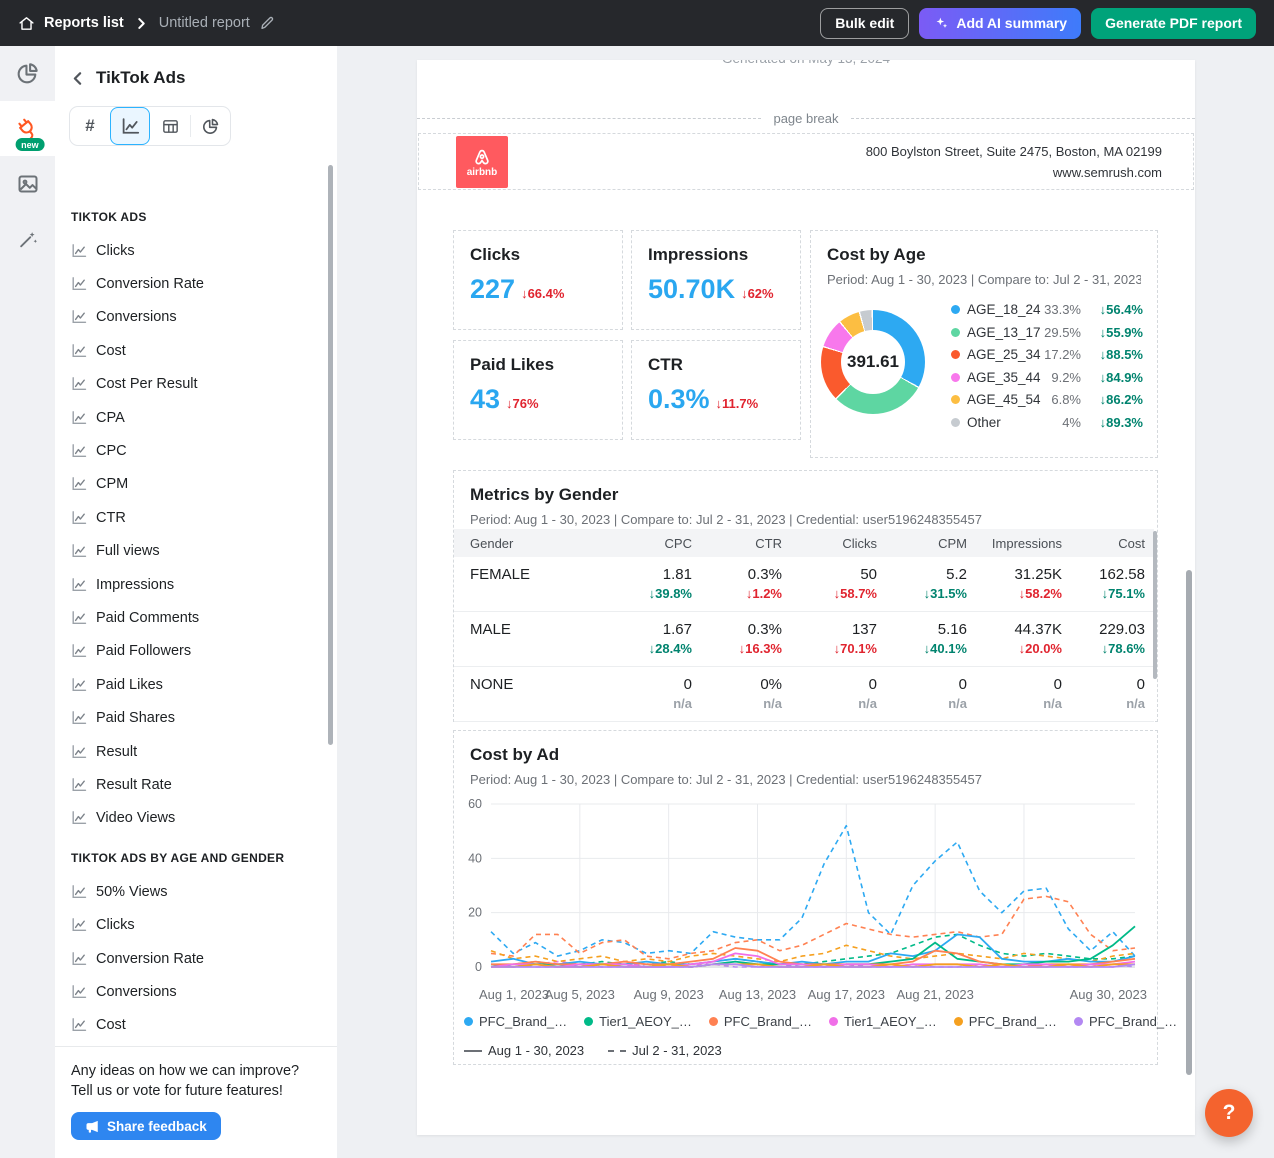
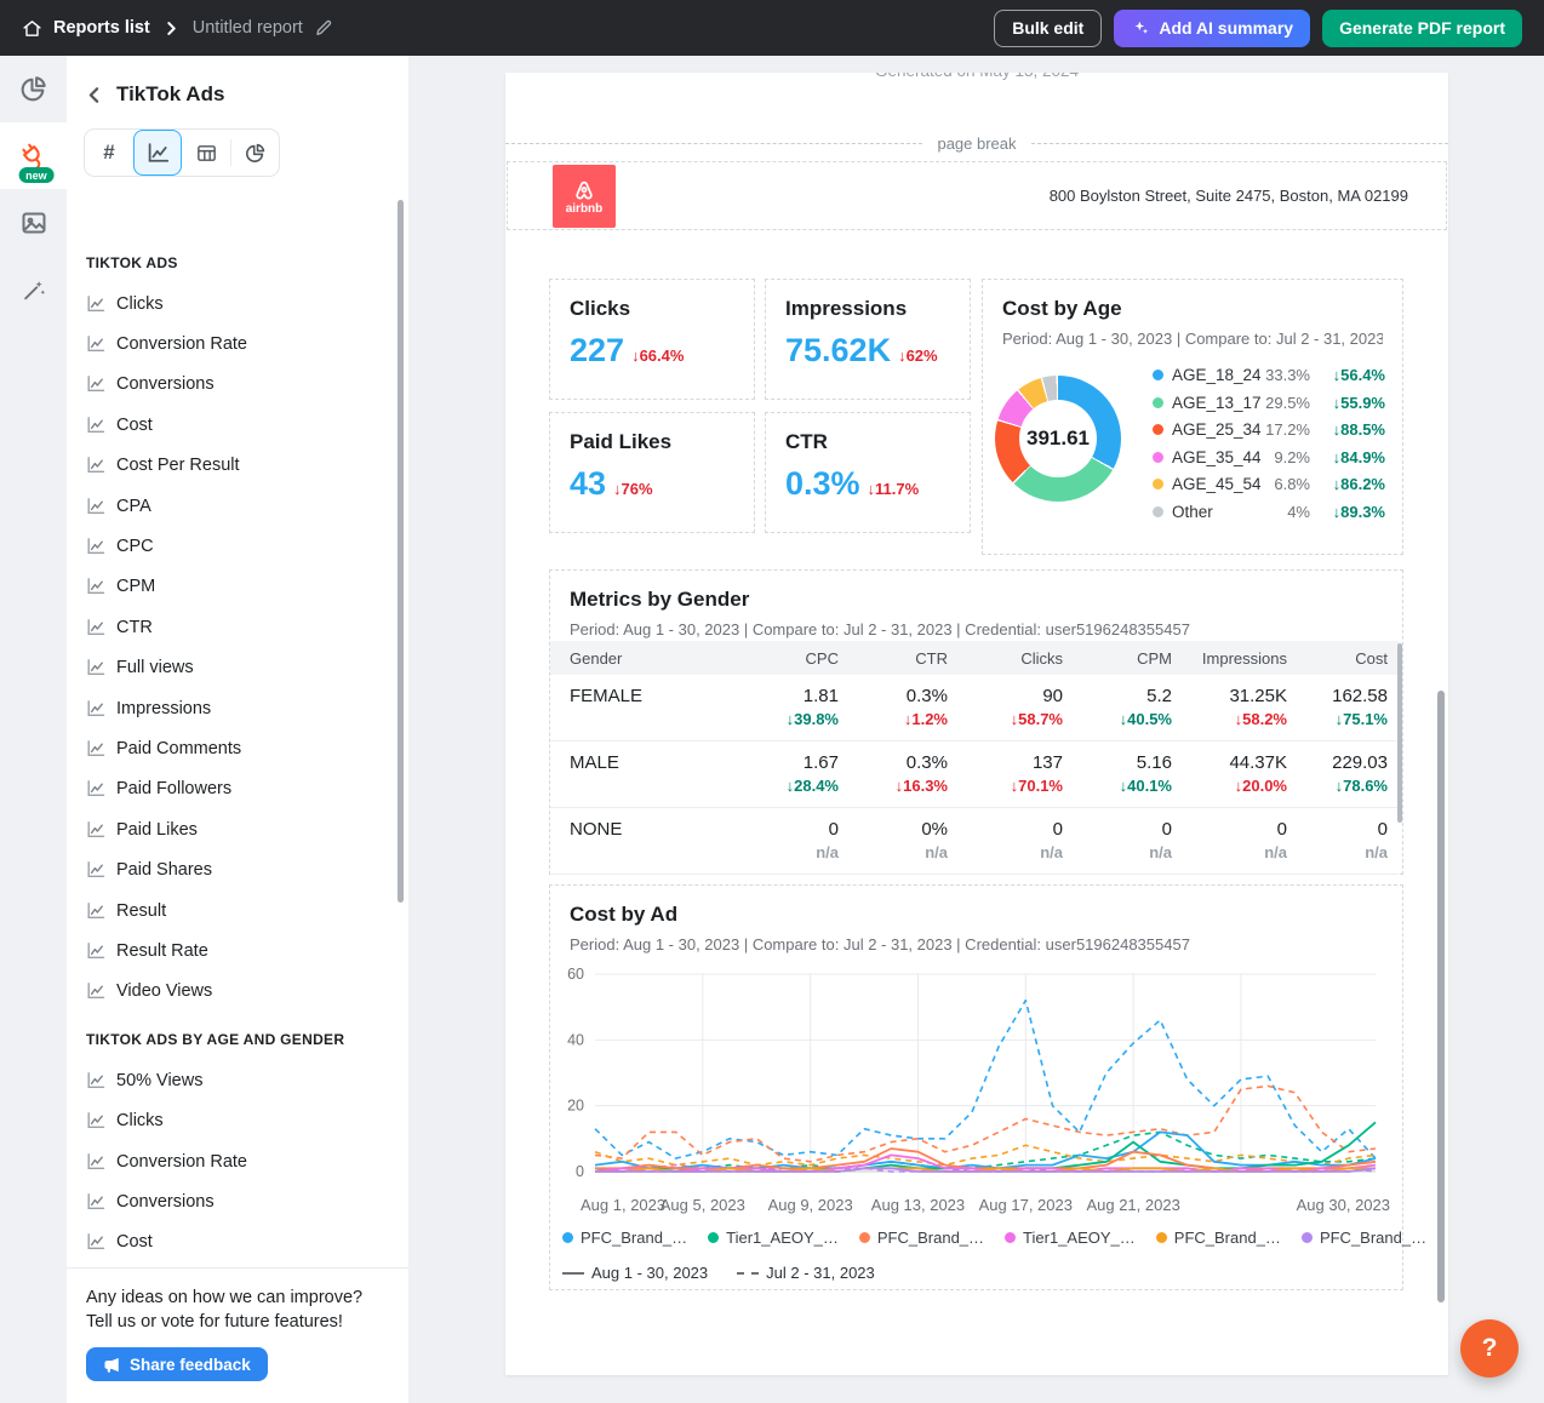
  Reports list
  Untitled report
  Bulk edit
  Add AI summary
  Generate PDF report
  new
  TikTok Ads
  #
  TIKTOK ADS
  Clicks
  Conversion Rate
  Conversions
  Cost
  Cost Per Result
  CPA
  CPC
  CPM
  CTR
  Full views
  Impressions
  Paid Comments
  Paid Followers
  Paid Likes
  Paid Shares
  Result
  Result Rate
  Video Views
  TIKTOK ADS BY AGE AND GENDER
  50% Views
  Clicks
  Conversion Rate
  Conversions
  Cost
  Any ideas on how we can improve?
  Tell us or vote for future features!
  Share feedback
  page break
  airbnb
  800 Boylston Street, Suite 2475, Boston, MA 02199
- www.semrush.com
  Clicks
  227
  ↓66.4%
  Impressions
- 50.70K
+ 75.62K
  ↓62%
  Paid Likes
  43
  ↓76%
  CTR
  0.3%
  ↓11.7%
  Cost by Age
  Period: Aug 1 - 30, 2023 | Compare to: Jul 2 - 31, 2023
  391.61
  AGE_18_24
  33.3%
  ↓56.4%
  AGE_13_17
  29.5%
  ↓55.9%
  AGE_25_34
  17.2%
  ↓88.5%
  AGE_35_44
  9.2%
  ↓84.9%
  AGE_45_54
  6.8%
  ↓86.2%
  Other
  4%
  ↓89.3%
  Metrics by Gender
  Period: Aug 1 - 30, 2023 | Compare to: Jul 2 - 31, 2023 | Credential: user5196248355457
  Gender
  CPC
  CTR
  Clicks
  CPM
  Impressions
  Cost
  FEMALE
  1.81
  ↓39.8%
  0.3%
  ↓1.2%
- 50
+ 90
  ↓58.7%
  5.2
- ↓31.5%
+ ↓40.5%
  31.25K
  ↓58.2%
  162.58
  ↓75.1%
  MALE
  1.67
  ↓28.4%
  0.3%
  ↓16.3%
  137
  ↓70.1%
  5.16
  ↓40.1%
  44.37K
  ↓20.0%
  229.03
  ↓78.6%
  NONE
  0
  n/a
  0%
  n/a
  0
  n/a
  0
  n/a
  0
  n/a
  0
  n/a
  Cost by Ad
  Period: Aug 1 - 30, 2023 | Compare to: Jul 2 - 31, 2023 | Credential: user5196248355457
  0
  20
  40
  60
  Aug 1, 2023
  Aug 5, 2023
  Aug 9, 2023
  Aug 13, 2023
  Aug 17, 2023
  Aug 21, 2023
  Aug 30, 2023
  PFC_Brand_…
  Tier1_AEOY_…
  PFC_Brand_…
  Tier1_AEOY_…
  PFC_Brand_…
  PFC_Brand_…
  Aug 1 - 30, 2023
  Jul 2 - 31, 2023
  ?
